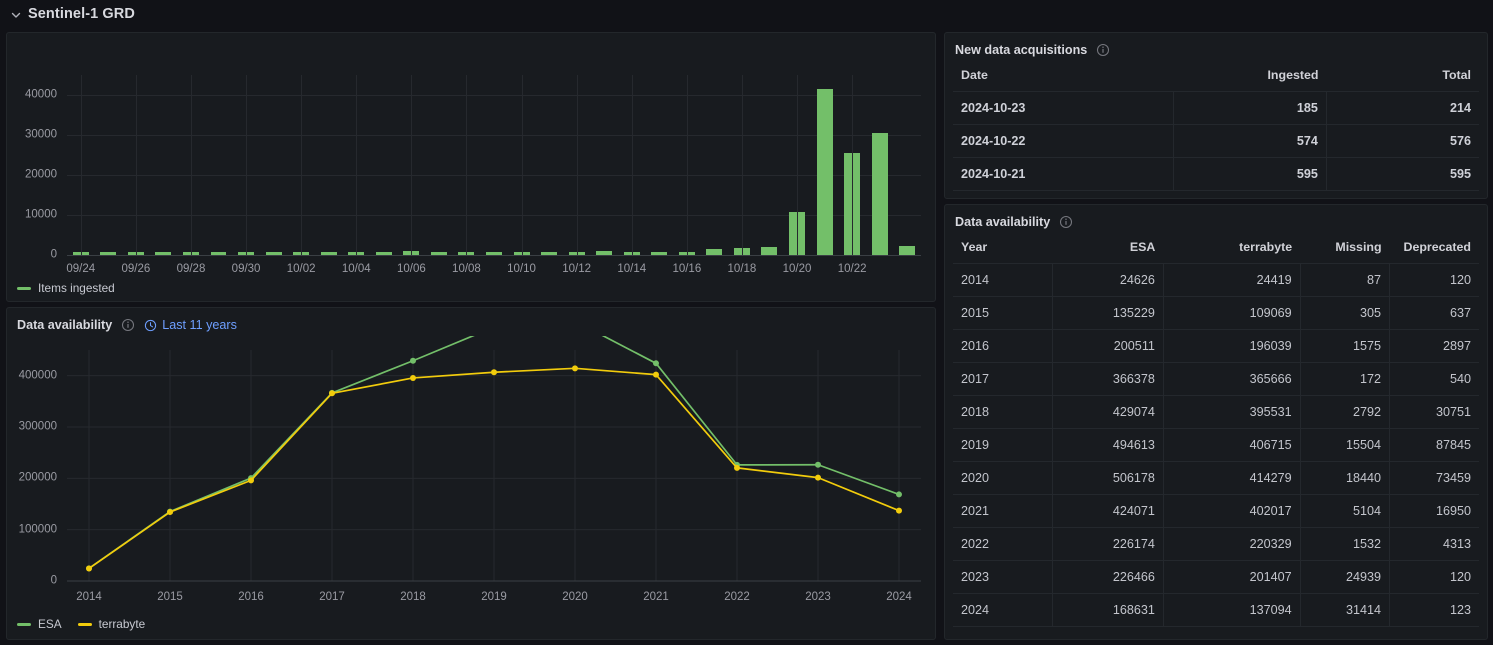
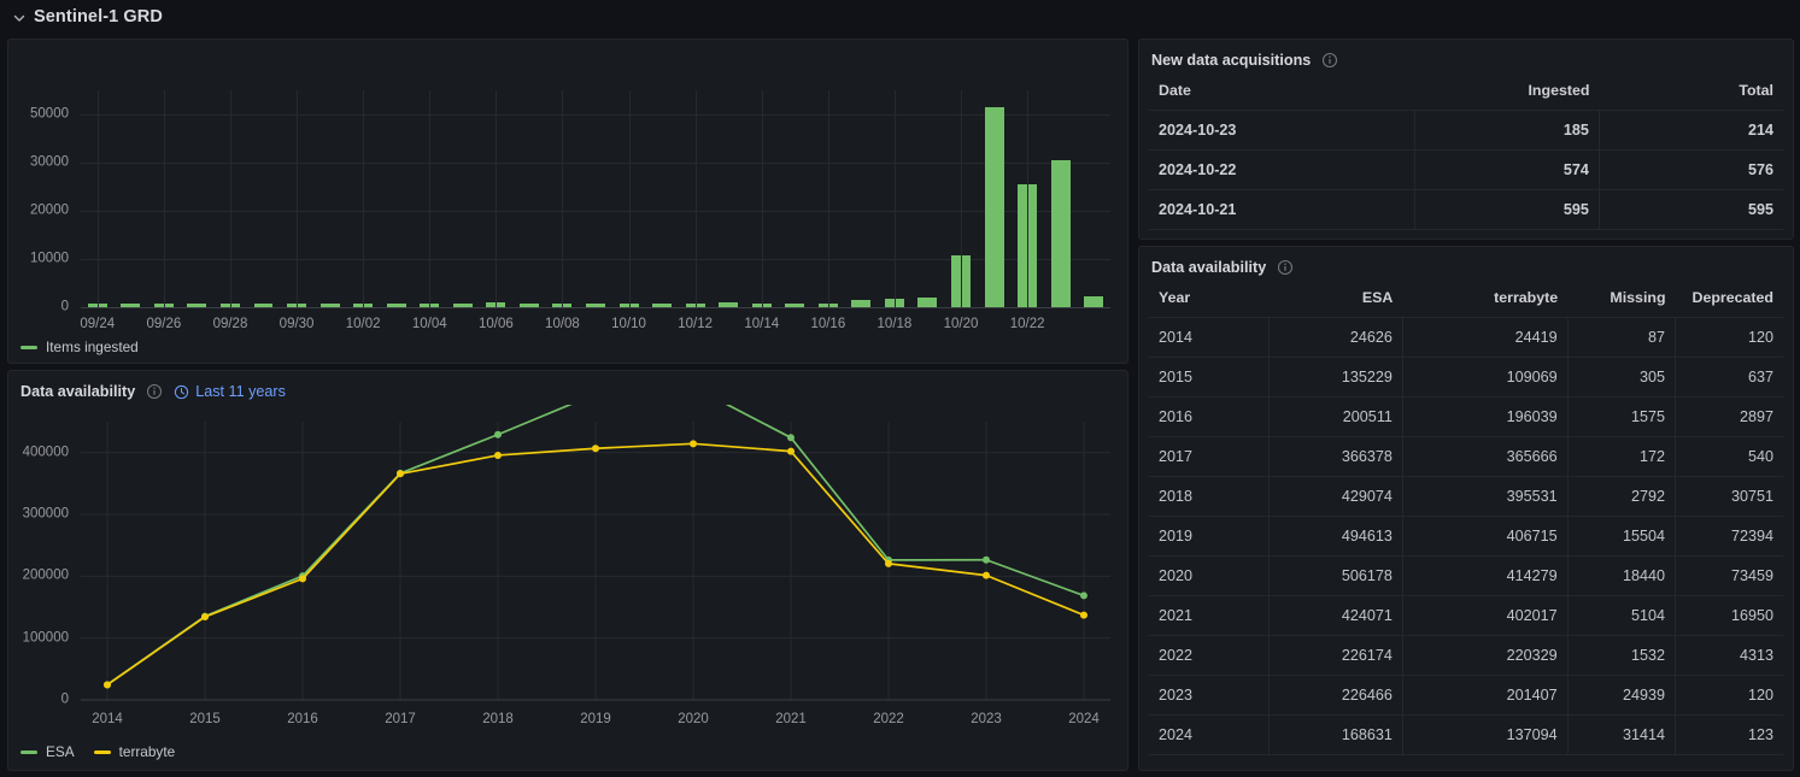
  Sentinel-1 GRD
  0
  10000
  20000
  30000
- 40000
+ 50000
  09/24
  09/26
  09/28
  09/30
  10/02
  10/04
  10/06
  10/08
  10/10
  10/12
  10/14
  10/16
  10/18
  10/20
  10/22
  Items ingested
  Data availability
  Last 11 years
  0
  100000
  200000
  300000
  400000
  2014
  2015
  2016
  2017
  2018
  2019
  2020
  2021
  2022
  2023
  2024
  ESA
  terrabyte
  New data acquisitions
  Date	Ingested	Total
  2024-10-23	185	214
  2024-10-22	574	576
  2024-10-21	595	595
  Data availability
  Year	ESA	terrabyte	Missing	Deprecated
  2014	24626	24419	87	120
  2015	135229	109069	305	637
  2016	200511	196039	1575	2897
  2017	366378	365666	172	540
  2018	429074	395531	2792	30751
- 2019	494613	406715	15504	87845
+ 2019	494613	406715	15504	72394
  2020	506178	414279	18440	73459
  2021	424071	402017	5104	16950
  2022	226174	220329	1532	4313
  2023	226466	201407	24939	120
  2024	168631	137094	31414	123
